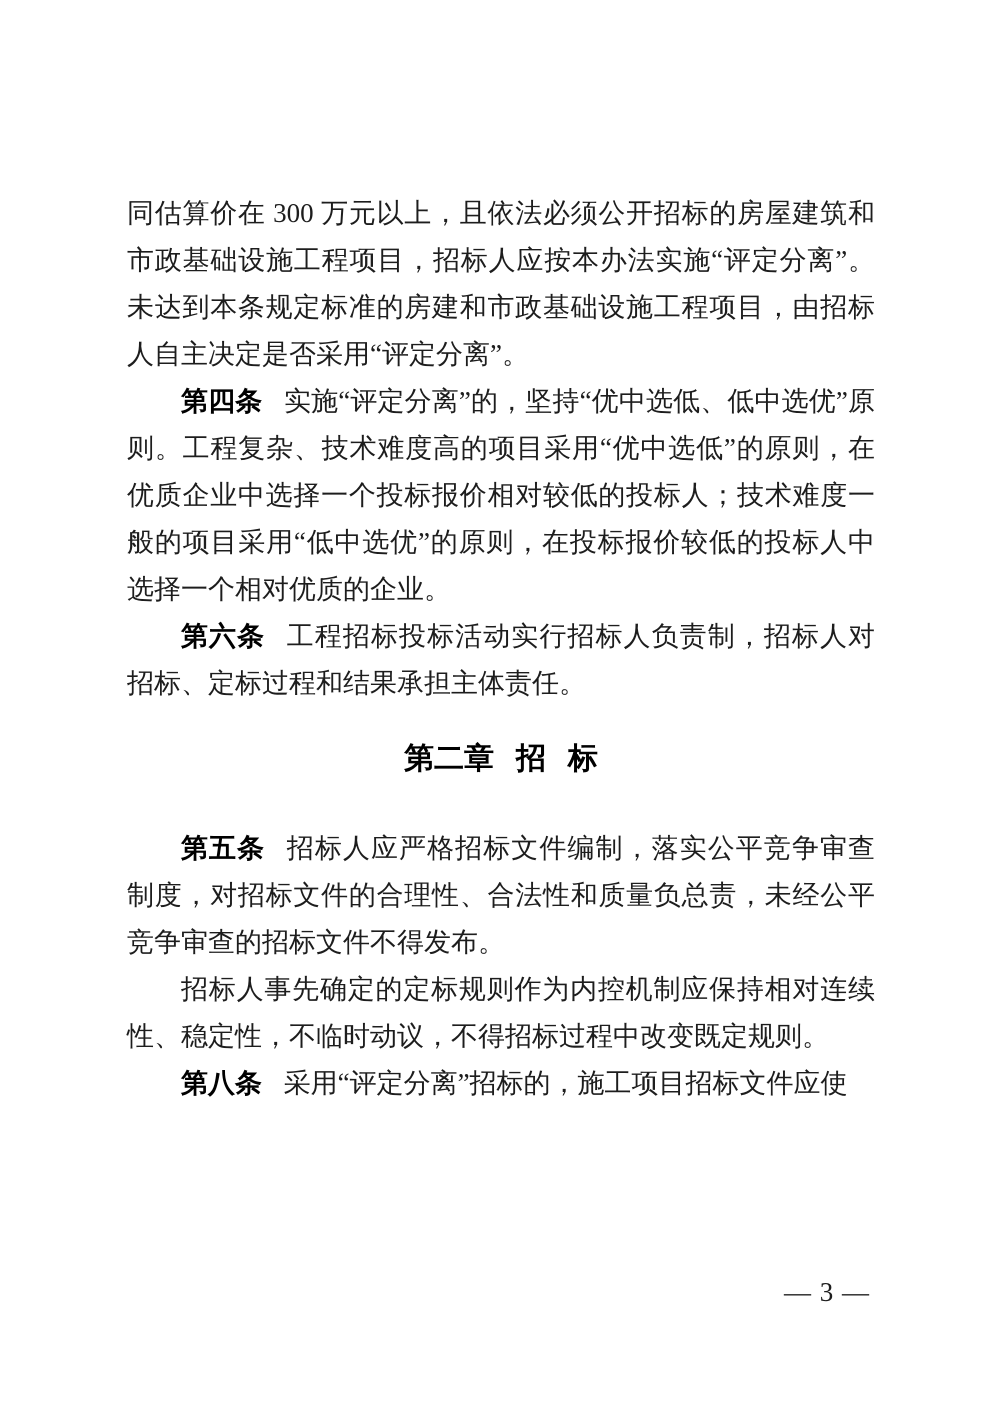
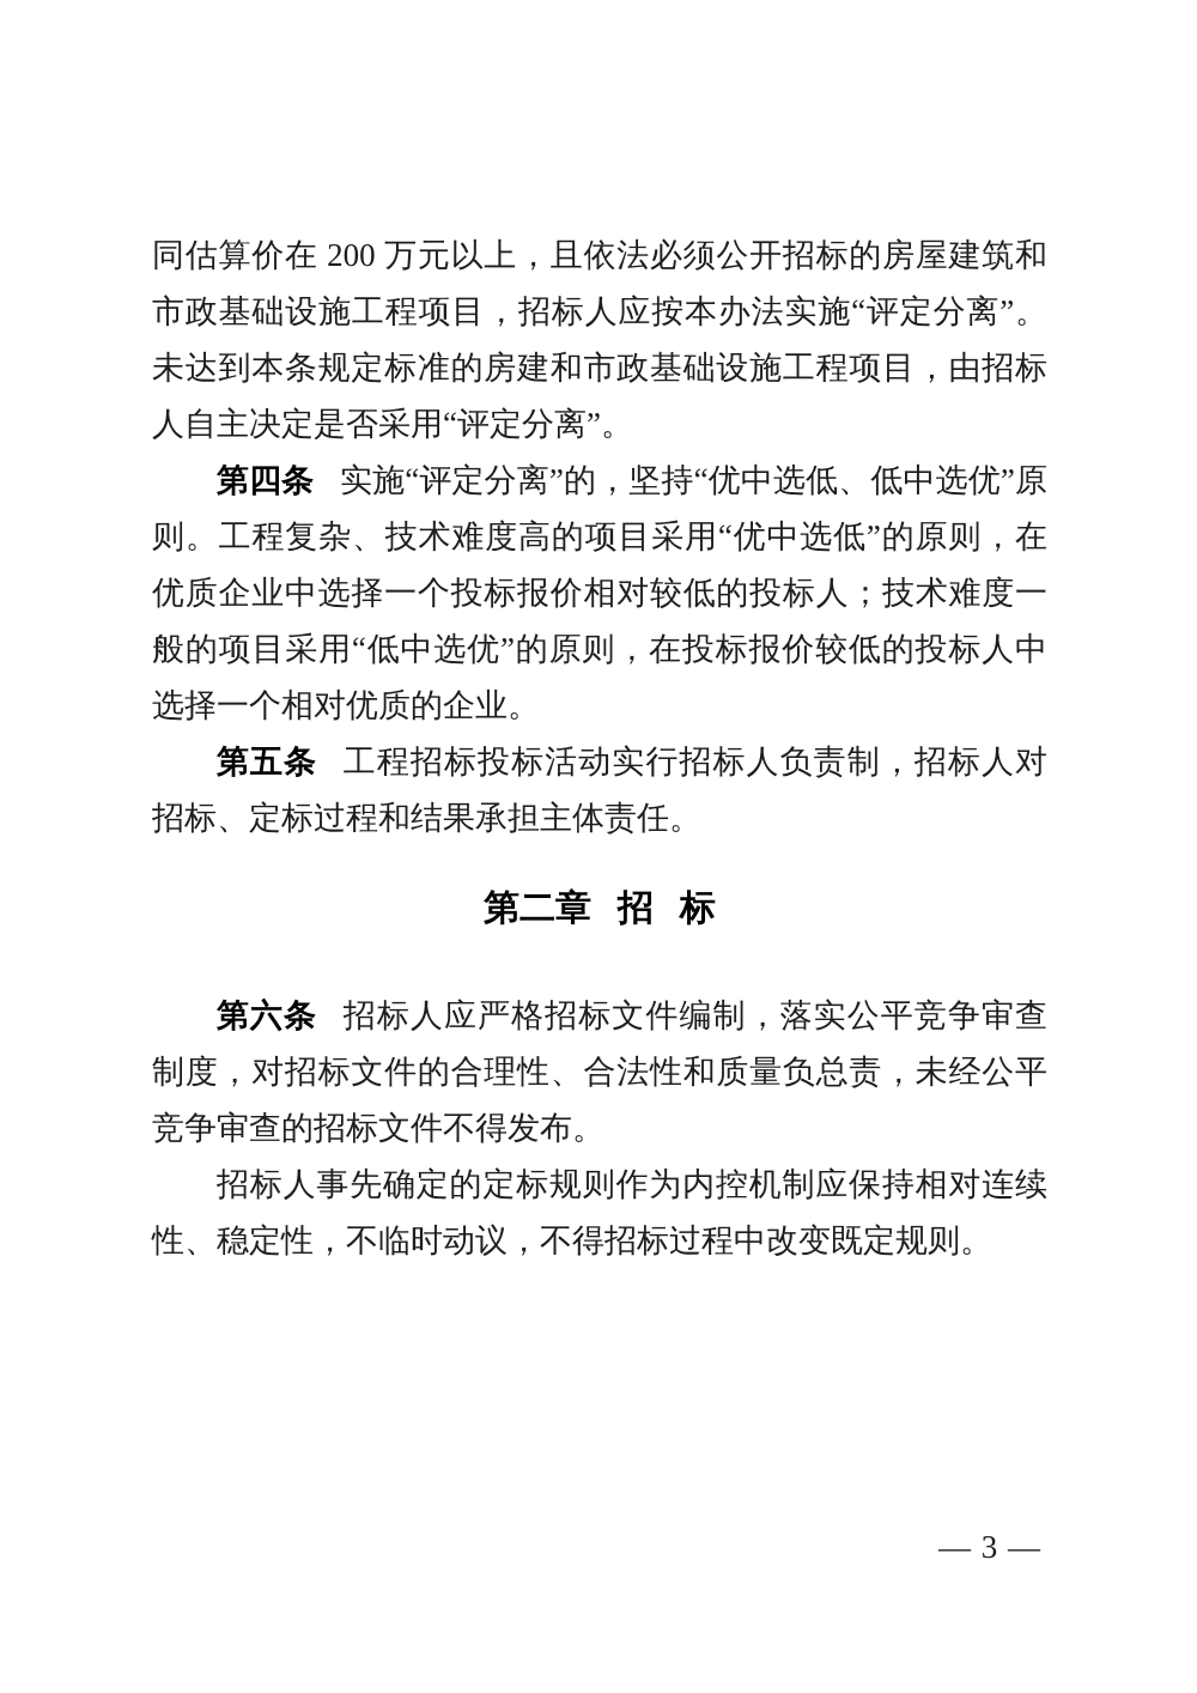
- 同估算价在 300 万元以上，且依法必须公开招标的房屋建筑和市政基础设施工程项目，招标人应按本办法实施“评定分离”。未达到本条规定标准的房建和市政基础设施工程项目，由招标人自主决定是否采用“评定分离”。
+ 同估算价在 200 万元以上，且依法必须公开招标的房屋建筑和市政基础设施工程项目，招标人应按本办法实施“评定分离”。未达到本条规定标准的房建和市政基础设施工程项目，由招标人自主决定是否采用“评定分离”。
  第四条 实施“评定分离”的，坚持“优中选低、低中选优”原则。工程复杂、技术难度高的项目采用“优中选低”的原则，在优质企业中选择一个投标报价相对较低的投标人；技术难度一般的项目采用“低中选优”的原则，在投标报价较低的投标人中选择一个相对优质的企业。
- 第六条 工程招标投标活动实行招标人负责制，招标人对招标、定标过程和结果承担主体责任。
+ 第五条 工程招标投标活动实行招标人负责制，招标人对招标、定标过程和结果承担主体责任。
  第二章 招 标
- 第五条 招标人应严格招标文件编制，落实公平竞争审查制度，对招标文件的合理性、合法性和质量负总责，未经公平竞争审查的招标文件不得发布。
+ 第六条 招标人应严格招标文件编制，落实公平竞争审查制度，对招标文件的合理性、合法性和质量负总责，未经公平竞争审查的招标文件不得发布。
  招标人事先确定的定标规则作为内控机制应保持相对连续性、稳定性，不临时动议，不得招标过程中改变既定规则。
- 第八条 采用“评定分离”招标的，施工项目招标文件应使
  — 3 —
